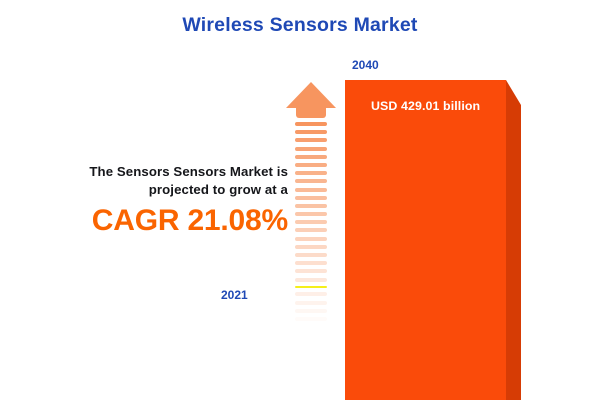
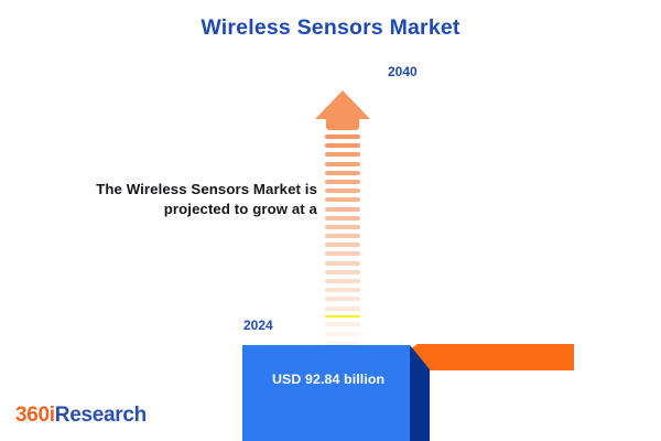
  Wireless Sensors Market
- The Sensors Sensors Market is projected to grow at a
+ The Wireless Sensors Market is projected to grow at a
- CAGR 21.08%
  2040
- USD 429.01 billion
- 2021
+ 2024
+ USD 92.84 billion
+ 360iResearch
